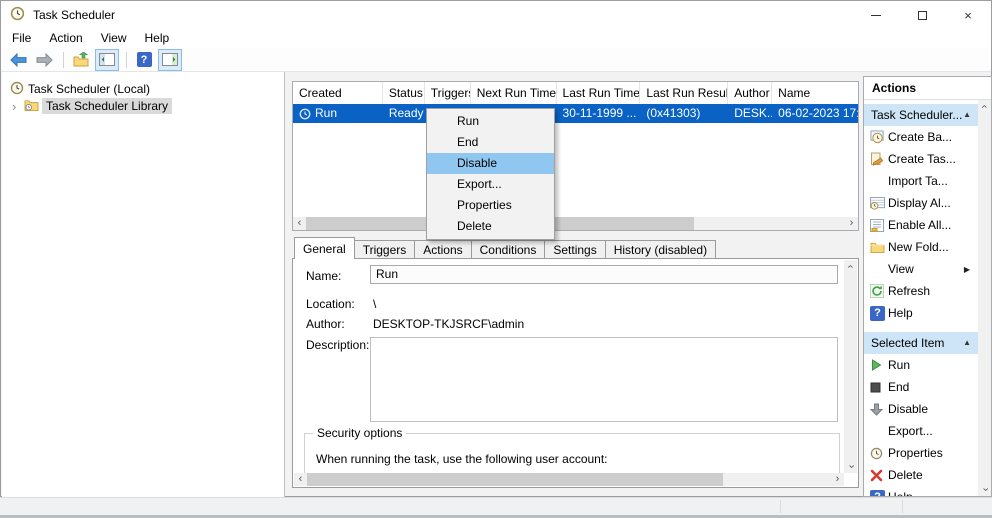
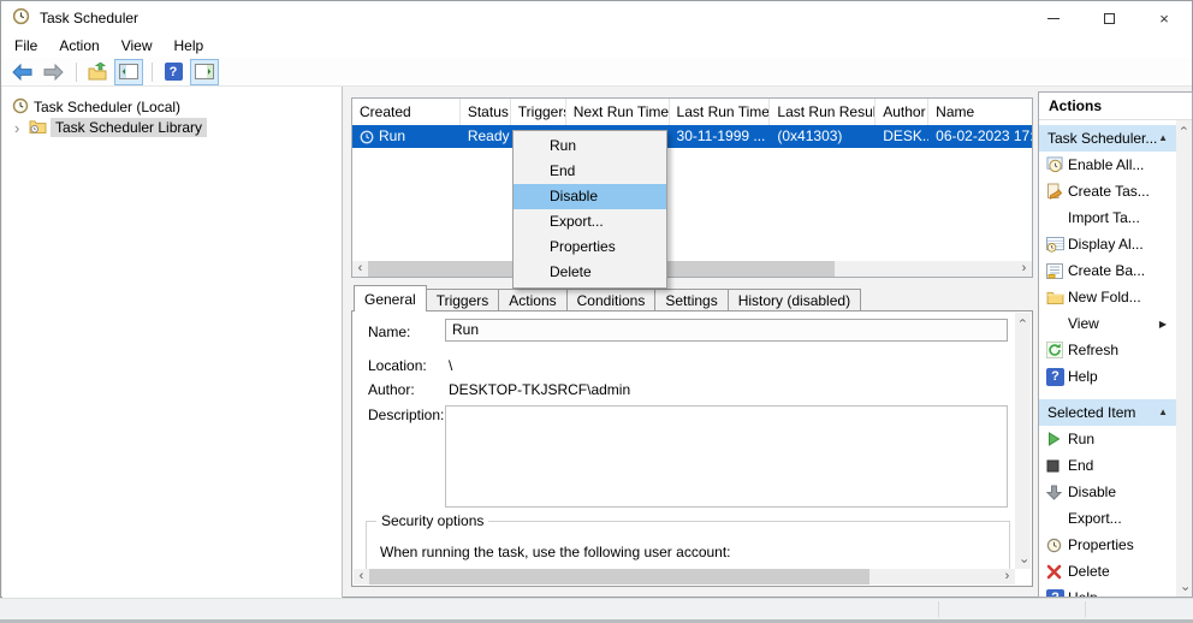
  Task Scheduler
  ×
  File
  Action
  View
  Help
  ?
  Task Scheduler (Local)
  ›
  Task Scheduler Library
  Created
  Status
  Trigger
  Next Run Time
  Last Run Time
  Last Run Resul
  Author
  Name
  Run
  Ready
  30-11-1999 ...
  (0x41303)
  DESK..
  06-02-2023 17:
  ‹
  ›
  General
  Triggers
  Actions
  Conditions
  Settings
  History (disabled)
  Name:
  Run
  Location:
  \
  Author:
  DESKTOP-TKJSRCF\admin
  Description:
  Security options
  When running the task, use the following user account:
  ‹
  ›
  Actions
  Task Scheduler...
  ▲
- Create Ba...
+ Enable All...
  Create Tas...
  Import Ta...
  Display Al...
- Enable All...
+ Create Ba...
  New Fold...
  View
  ▶
  Refresh
  ?
  Help
  Selected Item
  ▲
  Run
  End
  Disable
  Export...
  Properties
  Delete
  Run
  End
  Disable
  Export...
  Properties
  Delete
